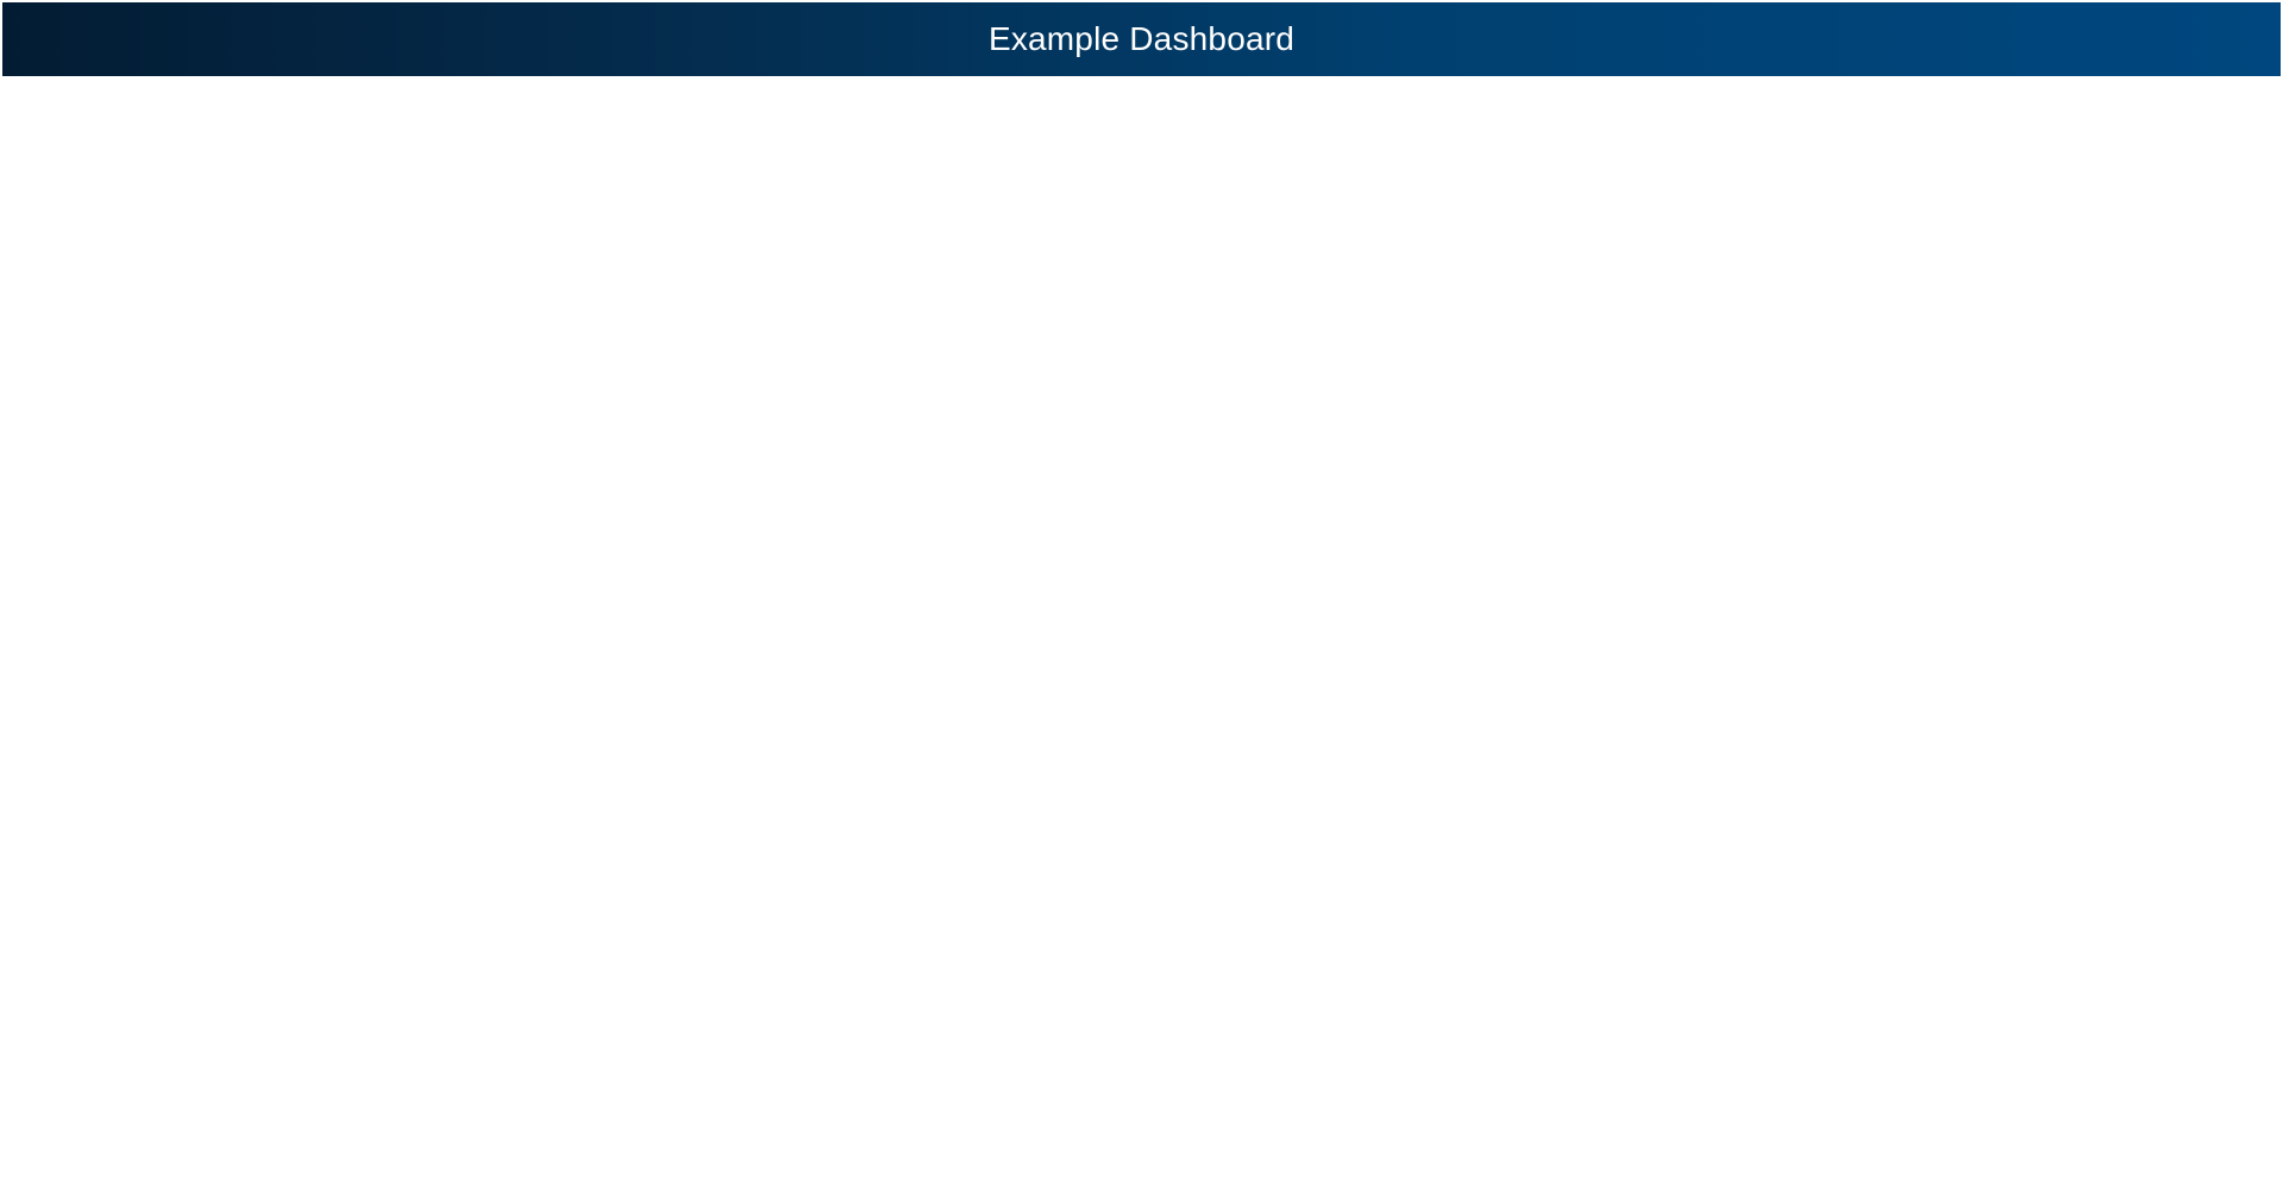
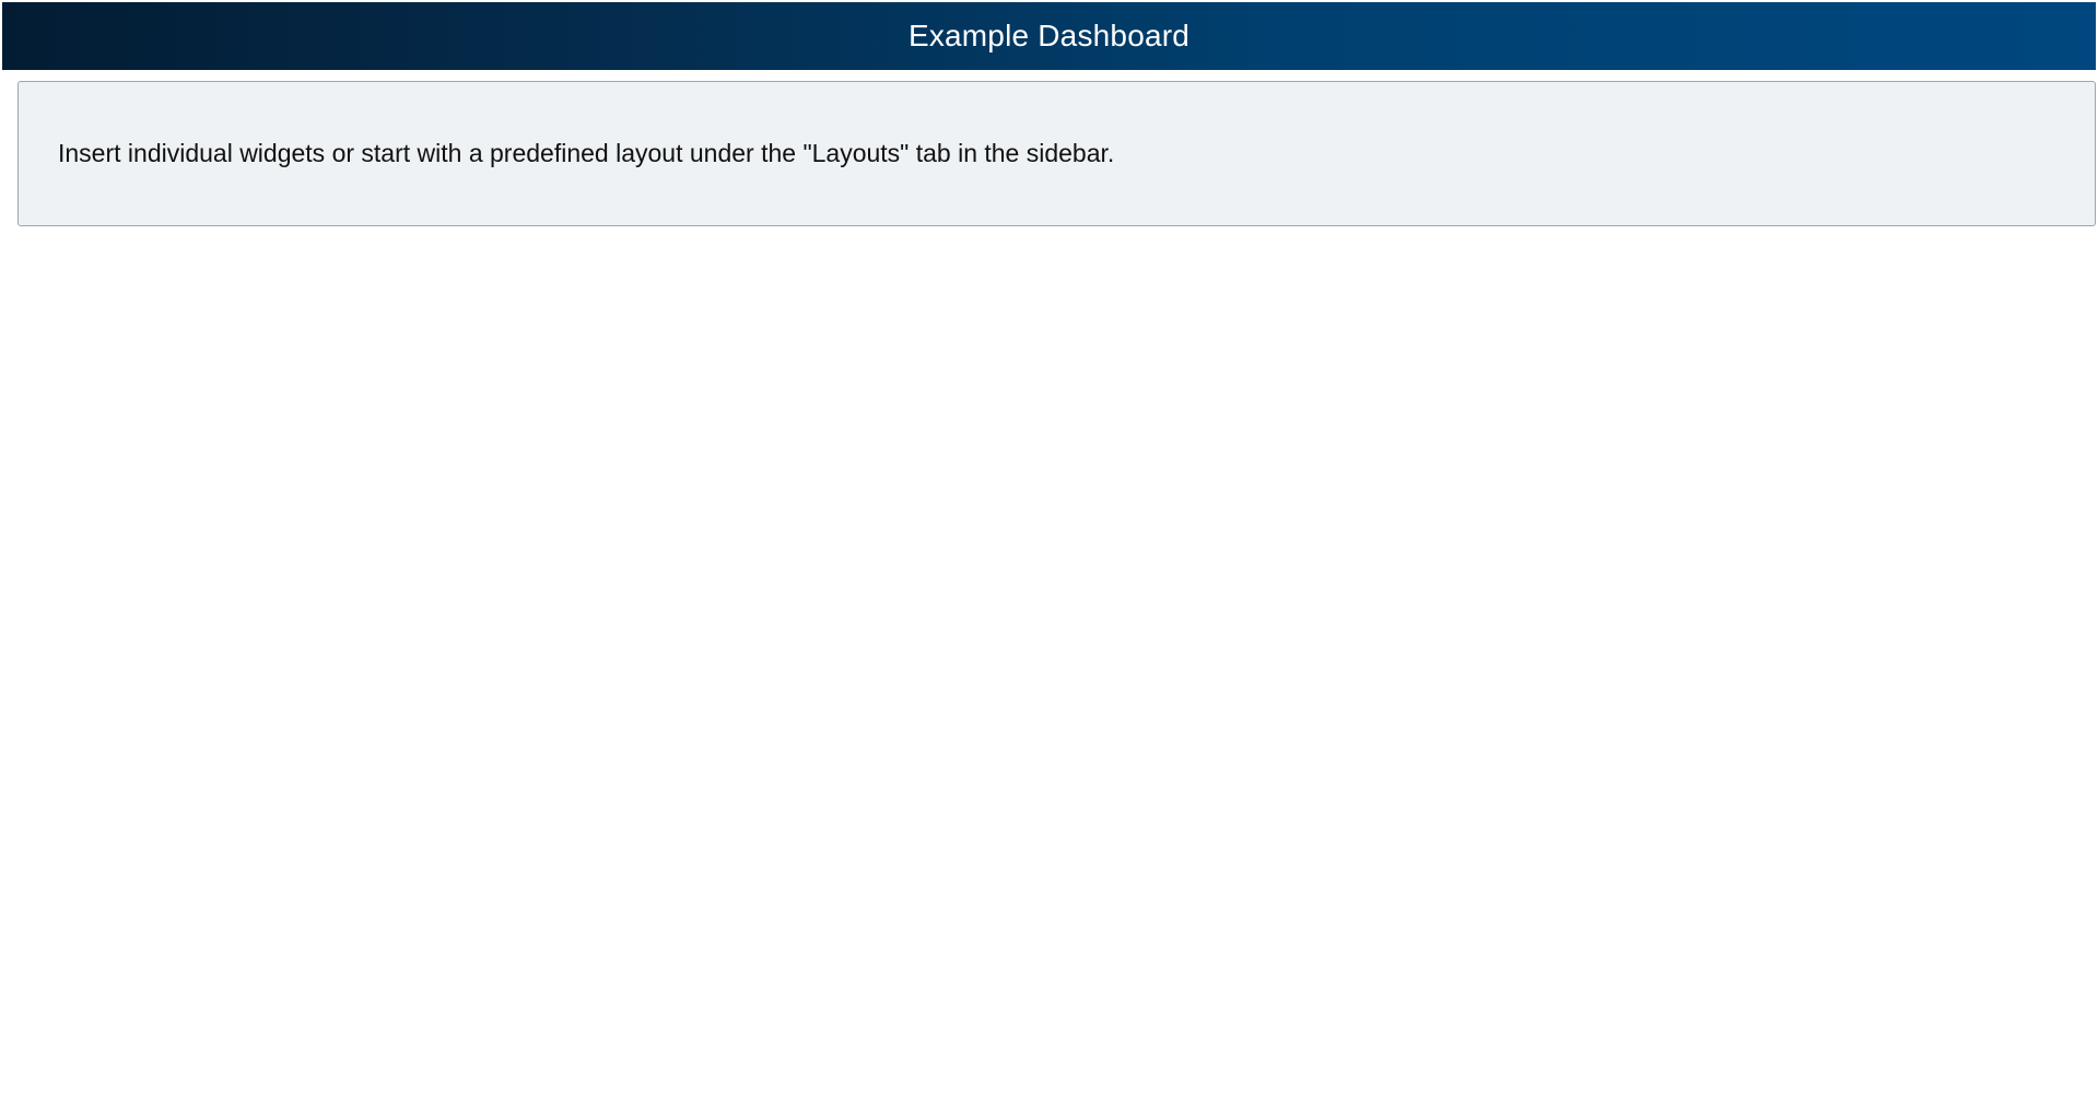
  Example Dashboard
+ Insert individual widgets or start with a predefined layout under the "Layouts" tab in the sidebar.
